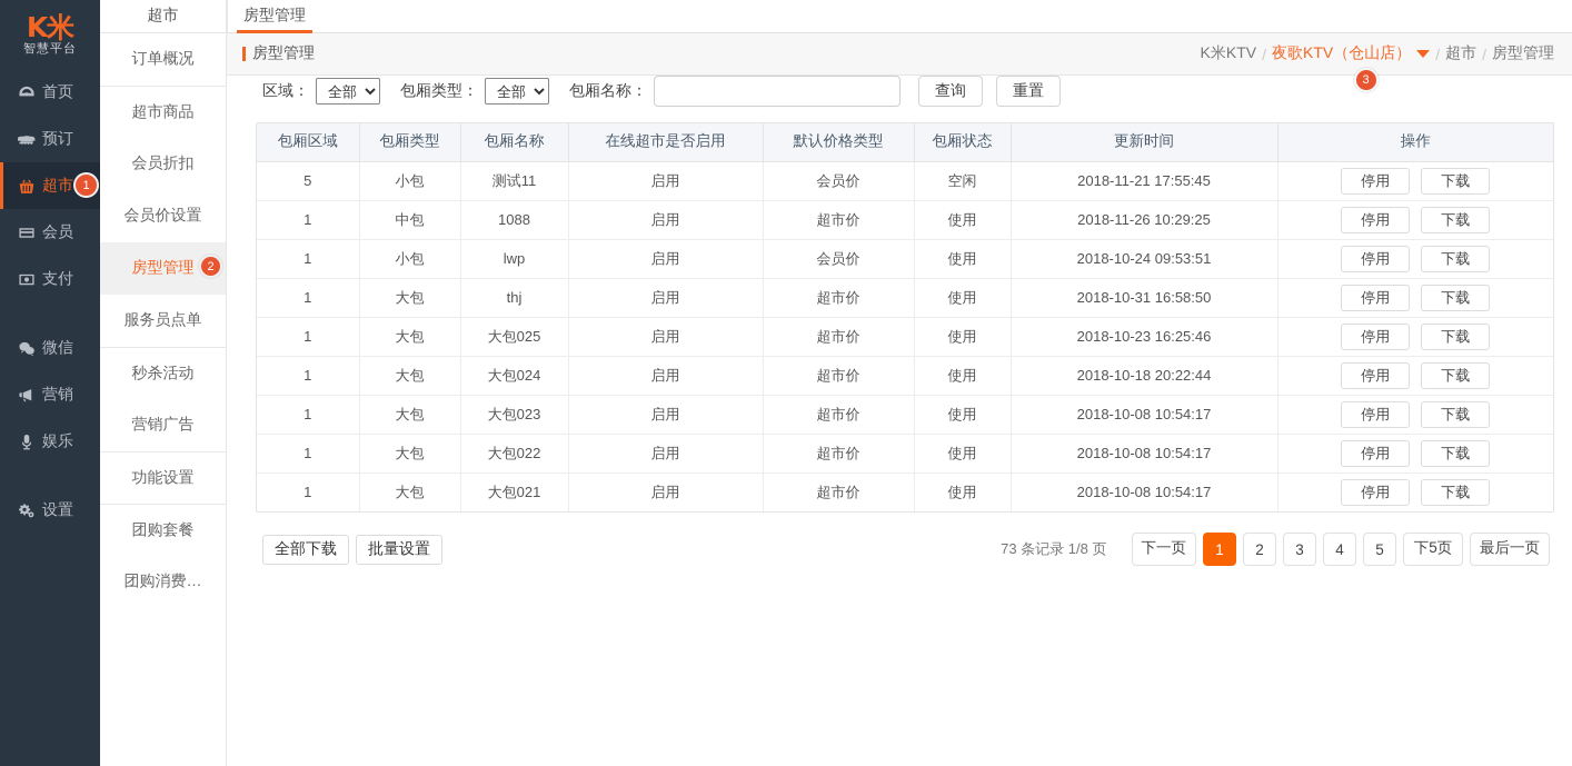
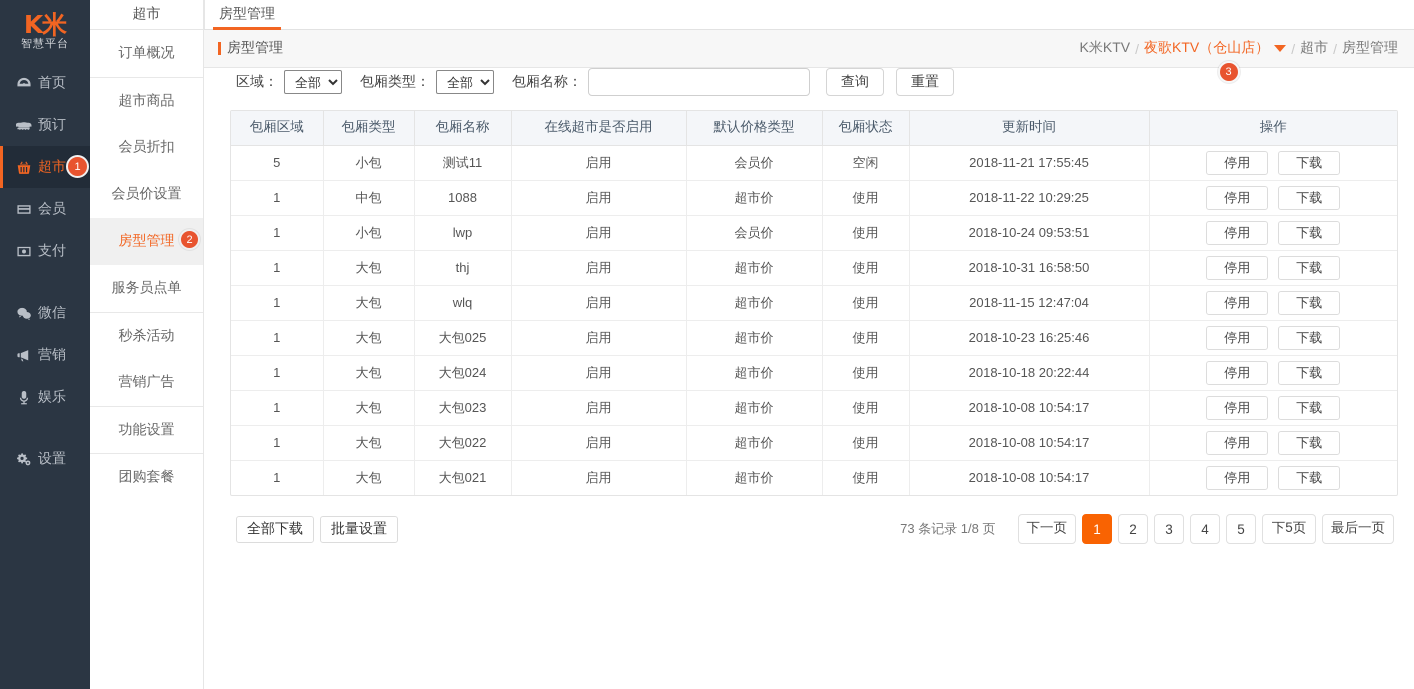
  K米
  智慧平台
  首页
  预订
  超市
  1
  会员
  支付
  微信
  营销
  娱乐
  设置
  超市
  订单概况
  超市商品
  会员折扣
  会员价设置
  房型管理
  2
  服务员点单
  秒杀活动
  营销广告
  功能设置
  团购套餐
- 团购消费…
  房型管理
  房型管理
  K米KTV
  /
  夜歌KTV（仓山店）
  /
  超市
  /
  房型管理
  3
  区域：
  全部
  包厢类型：
  全部
  包厢名称：
  查询
  重置
  包厢区域	包厢类型	包厢名称	在线超市是否启用	默认价格类型	包厢状态	更新时间	操作
  5	小包	测试11	启用	会员价	空闲	2018-11-21 17:55:45	停用 下载
- 1	中包	1088	启用	超市价	使用	2018-11-26 10:29:25	停用 下载
+ 1	中包	1088	启用	超市价	使用	2018-11-22 10:29:25	停用 下载
  1	小包	lwp	启用	会员价	使用	2018-10-24 09:53:51	停用 下载
  1	大包	thj	启用	超市价	使用	2018-10-31 16:58:50	停用 下载
+ 1	大包	wlq	启用	超市价	使用	2018-11-15 12:47:04	停用 下载
  1	大包	大包025	启用	超市价	使用	2018-10-23 16:25:46	停用 下载
  1	大包	大包024	启用	超市价	使用	2018-10-18 20:22:44	停用 下载
  1	大包	大包023	启用	超市价	使用	2018-10-08 10:54:17	停用 下载
  1	大包	大包022	启用	超市价	使用	2018-10-08 10:54:17	停用 下载
  1	大包	大包021	启用	超市价	使用	2018-10-08 10:54:17	停用 下载
  全部下载
  批量设置
  73 条记录 1/8 页
  下一页
  1 2 3 4 5
  下5页
  最后一页
